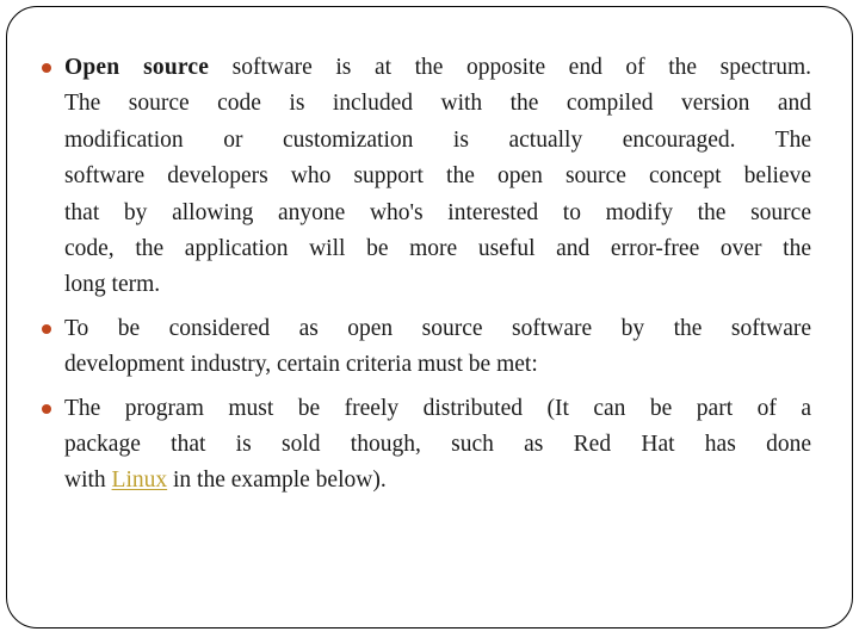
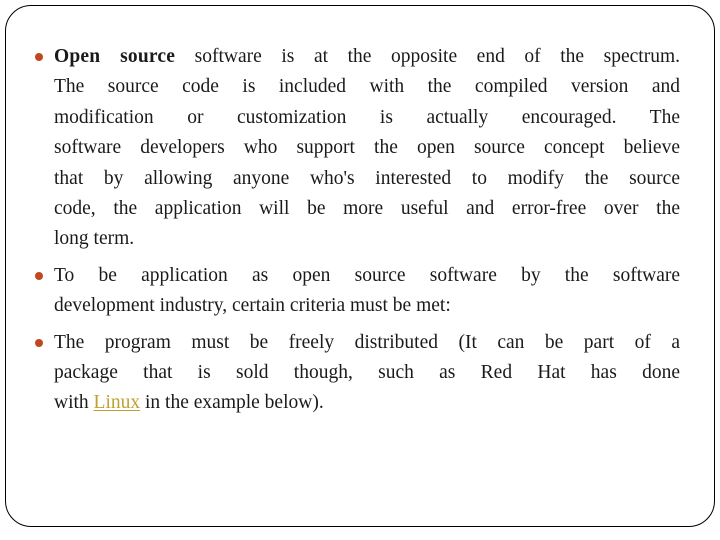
  Open source software is at the opposite end of the spectrum.
  The source code is included with the compiled version and
  modification or customization is actually encouraged. The
  software developers who support the open source concept believe
  that by allowing anyone who's interested to modify the source
  code, the application will be more useful and error-free over the
  long term.
- To be considered as open source software by the software
+ To be application as open source software by the software
  development industry, certain criteria must be met:
  The program must be freely distributed (It can be part of a
  package that is sold though, such as Red Hat has done
  with Linux in the example below).
